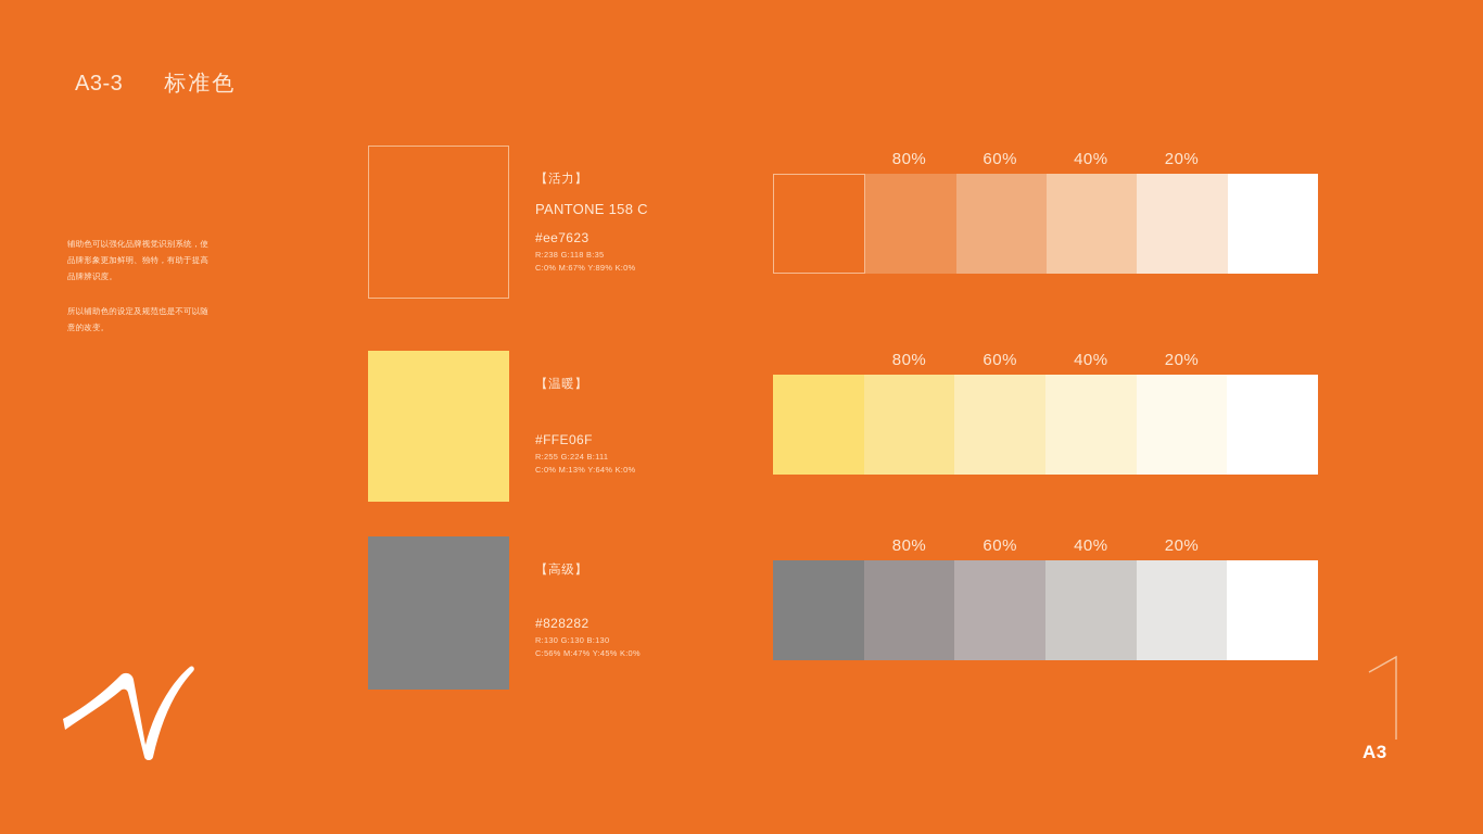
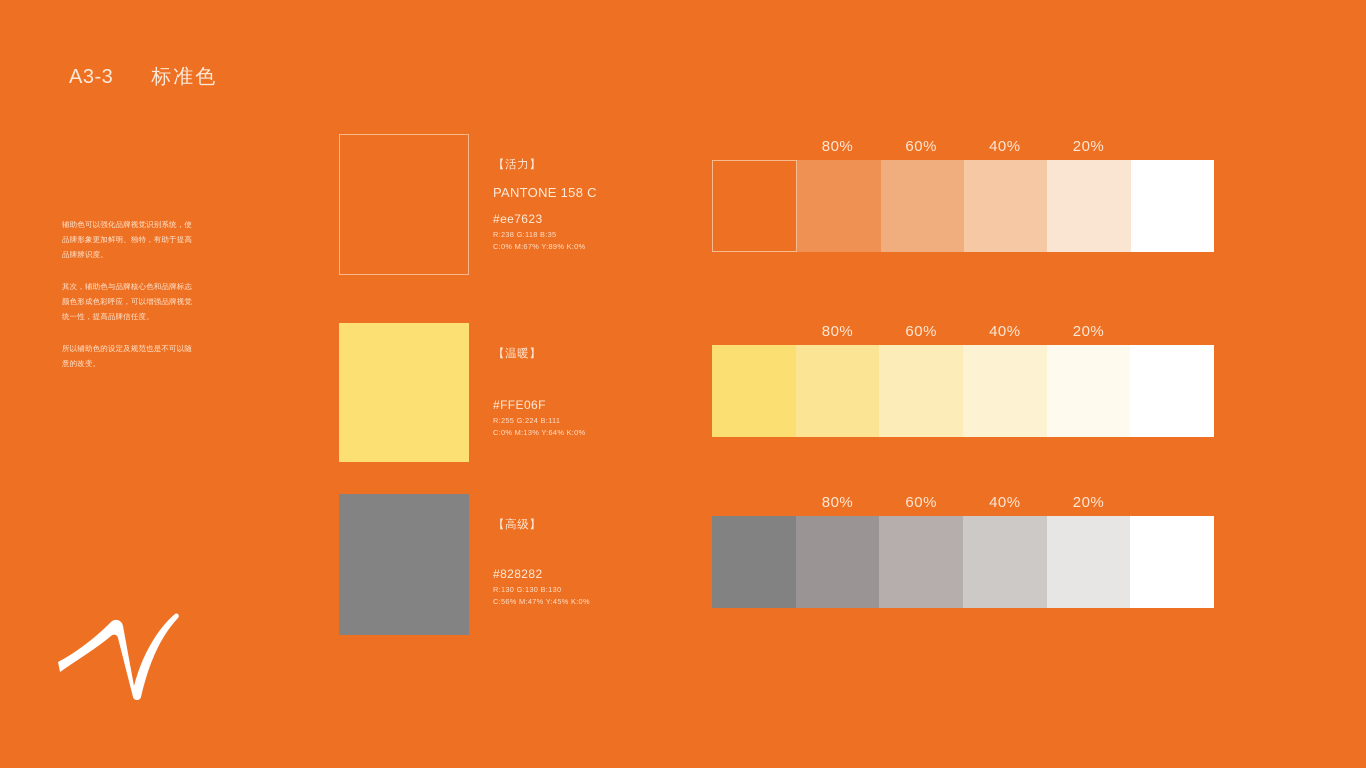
  A3-3
  标准色
  辅助色可以强化品牌视觉识别系统，使品牌形象更加鲜明、独特，有助于提高品牌辨识度。
+ 其次，辅助色与品牌核心色和品牌标志颜色形成色彩呼应，可以增强品牌视觉统一性，提高品牌信任度。
  所以辅助色的设定及规范也是不可以随意的改变。
  【活力】
  PANTONE 158 C
  #ee7623
  R:238 G:118 B:35
  C:0% M:67% Y:89% K:0%
  80%
  60%
  40%
  20%
  【温暖】
  #FFE06F
  R:255 G:224 B:111
  C:0% M:13% Y:64% K:0%
  80%
  60%
  40%
  20%
  【高级】
  #828282
  R:130 G:130 B:130
  C:56% M:47% Y:45% K:0%
  80%
  60%
  40%
  20%
- A3
